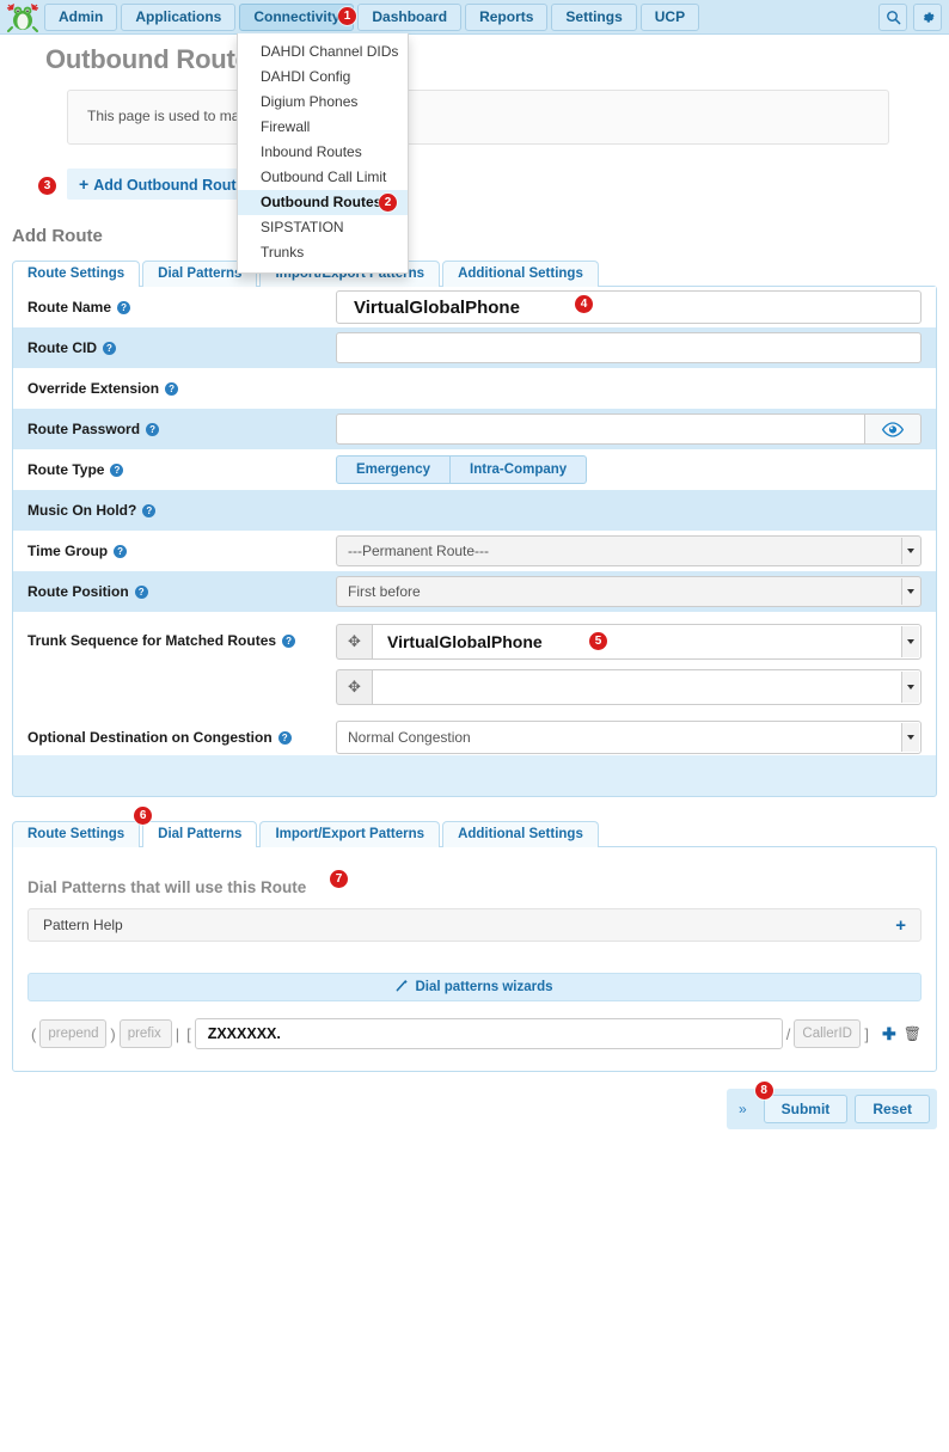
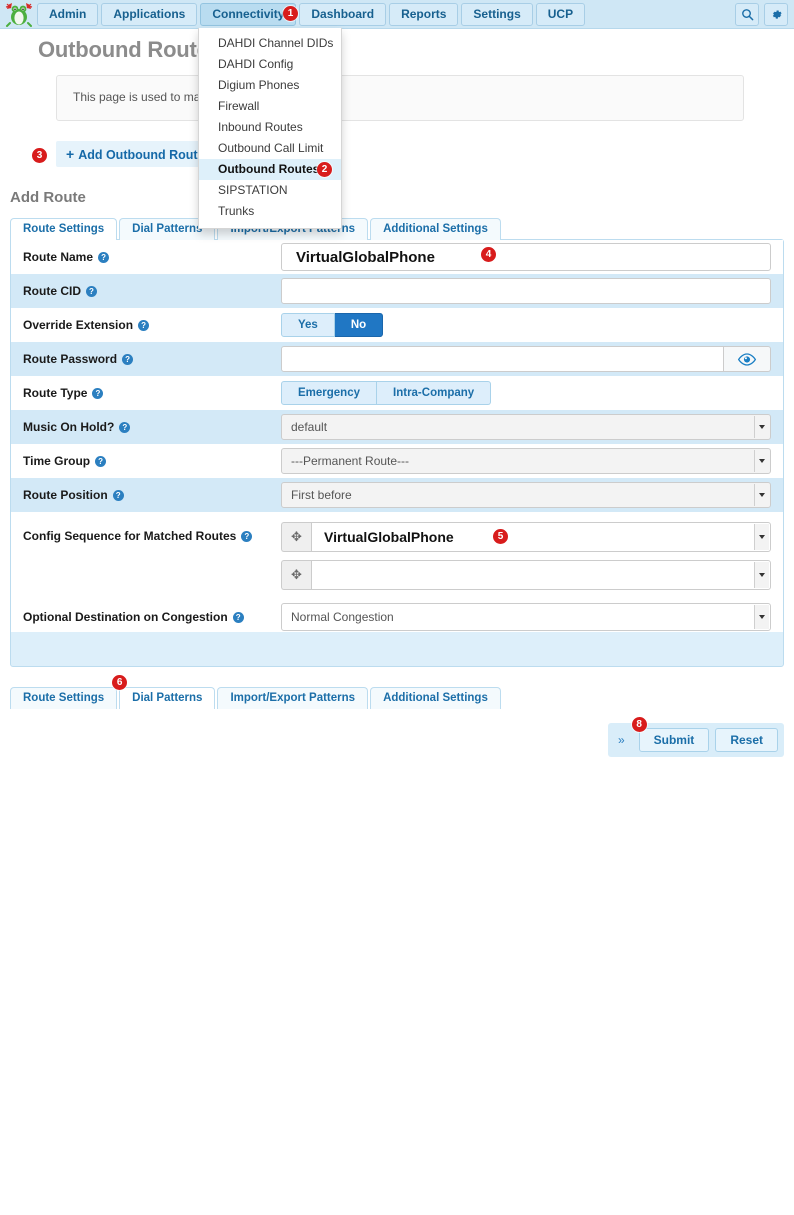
  Admin
  Applications
  Connectivity
  Dashboard
  Reports
  Settings
  UCP
  Outbound Rout
  This page is used to m
  + Add Outbound Rout
  3
  Add Route
  Route Settings
  Dial Patterns
  Import/Export Patterns
  Additional Settings
  Route Name
  ?
  VirtualGlobalPhone
  4
  Route CID
  ?
  Override Extension
  ?
+ Yes
+ No
  Route Password
  ?
  Route Type
  ?
  Emergency
  Intra-Company
  Music On Hold?
  ?
+ default
  Time Group
  ?
  ---Permanent Route---
  Route Position
  ?
  First before
- Trunk Sequence for Matched Routes
+ Config Sequence for Matched Routes
  ?
  ✥
  VirtualGlobalPhone
  5
  ✥
  Optional Destination on Congestion
  ?
  Normal Congestion
  Route Settings
  Dial Patterns
  6
  Import/Export Patterns
  Additional Settings
- Dial Patterns that will use this Route
- Pattern Help
- +
- Dial patterns wizards
- (
- prepend
- )
- prefix
- |
- [
- ZXXXXXX.
- /
- CallerID
- ]
- ✚
- 🗑
- 7
  »
  Submit
  8
  Reset
  DAHDI Channel DIDs
  DAHDI Config
  Digium Phones
  Firewall
  Inbound Routes
  Outbound Call Limit
  Outbound Routes
  2
  SIPSTATION
  Trunks
  1
